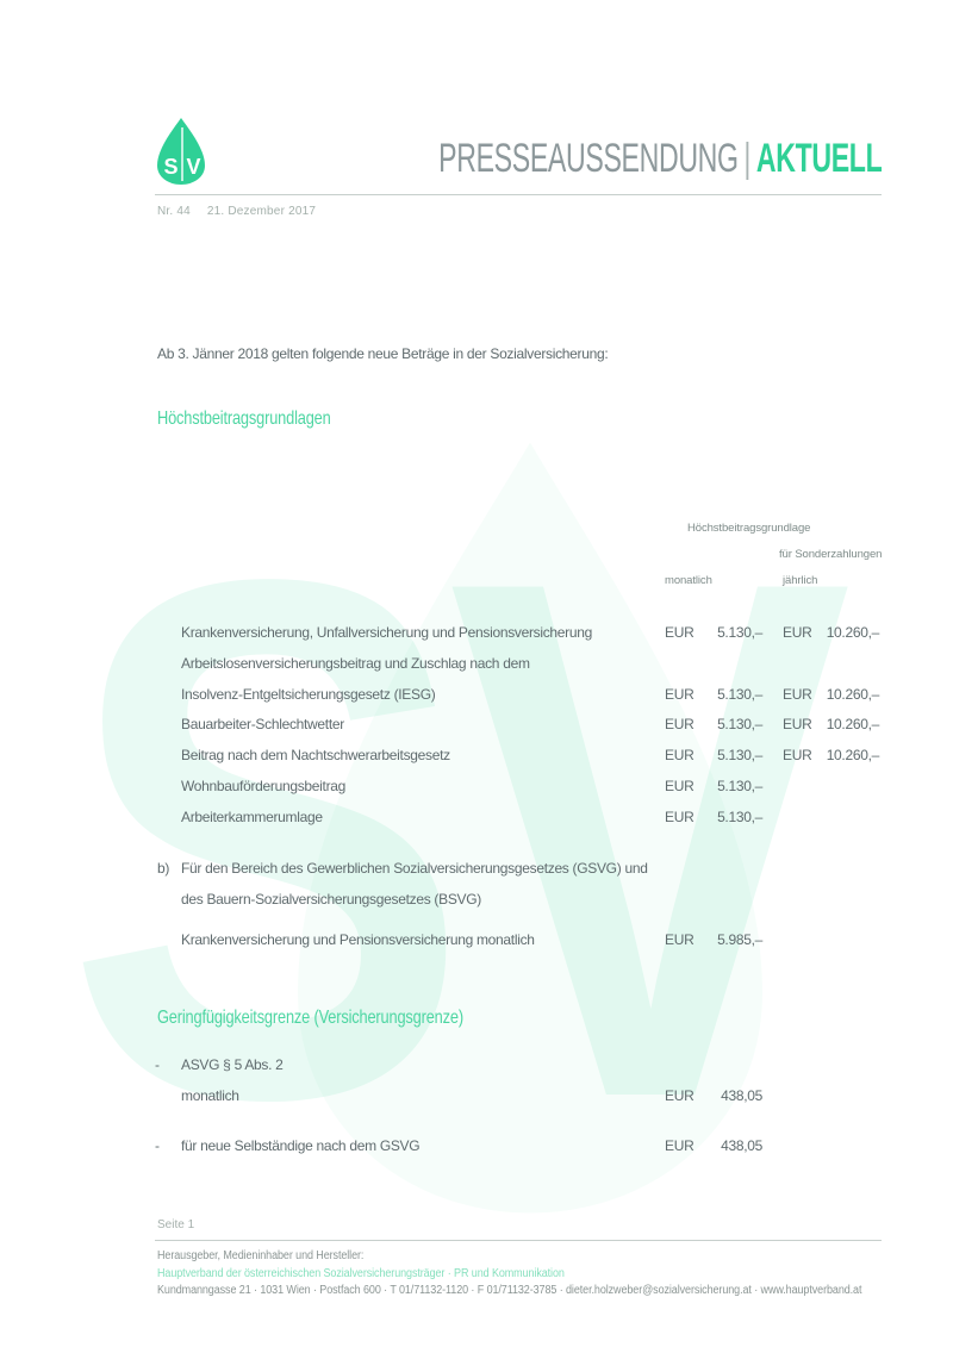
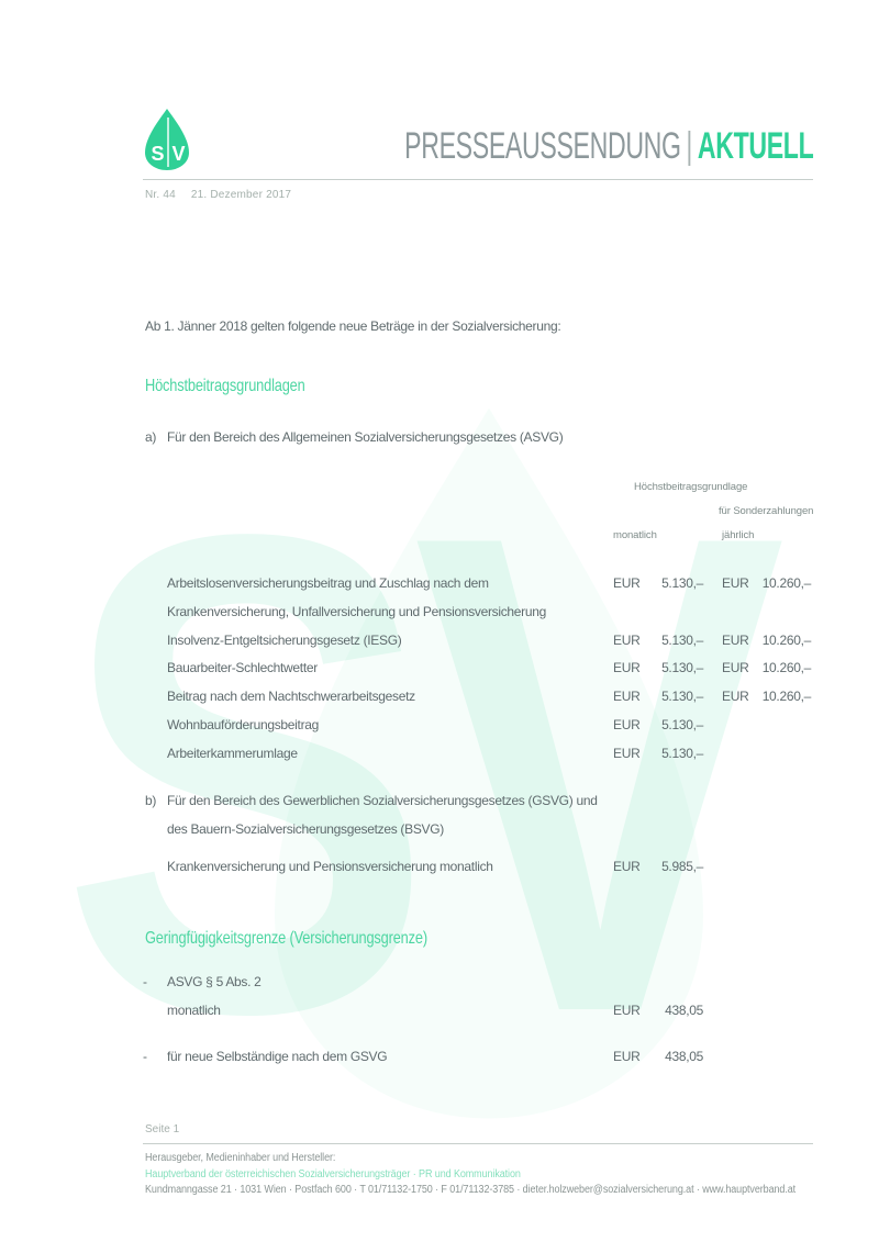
  SV
  S
  V
  PRESSEAUSSENDUNG | AKTUELL
  Nr. 44 21. Dezember 2017
- Ab 3. Jänner 2018 gelten folgende neue Beträge in der Sozialversicherung:
+ Ab 1. Jänner 2018 gelten folgende neue Beträge in der Sozialversicherung:
  Höchstbeitragsgrundlagen
+ a)
+ Für den Bereich des Allgemeinen Sozialversicherungsgesetzes (ASVG)
  Höchstbeitragsgrundlage
  für Sonderzahlungen
  monatlich
  jährlich
- Krankenversicherung, Unfallversicherung und Pensionsversicherung
+ Arbeitslosenversicherungsbeitrag und Zuschlag nach dem
  EUR
  5.130,–
  EUR
  10.260,–
- Arbeitslosenversicherungsbeitrag und Zuschlag nach dem
+ Krankenversicherung, Unfallversicherung und Pensionsversicherung
  Insolvenz-Entgeltsicherungsgesetz (IESG)
  EUR
  5.130,–
  EUR
  10.260,–
  Bauarbeiter-Schlechtwetter
  EUR
  5.130,–
  EUR
  10.260,–
  Beitrag nach dem Nachtschwerarbeitsgesetz
  EUR
  5.130,–
  EUR
  10.260,–
  Wohnbauförderungsbeitrag
  EUR
  5.130,–
  Arbeiterkammerumlage
  EUR
  5.130,–
  b)
  Für den Bereich des Gewerblichen Sozialversicherungsgesetzes (GSVG) und
  des Bauern-Sozialversicherungsgesetzes (BSVG)
  Krankenversicherung und Pensionsversicherung monatlich
  EUR
  5.985,–
  Geringfügigkeitsgrenze (Versicherungsgrenze)
  -
  ASVG § 5 Abs. 2
  monatlich
  EUR
  438,05
  -
  für neue Selbständige nach dem GSVG
  EUR
  438,05
  Seite 1
  Herausgeber, Medieninhaber und Hersteller:
  Hauptverband der österreichischen Sozialversicherungsträger · PR und Kommunikation
- Kundmanngasse 21 · 1031 Wien · Postfach 600 · T 01/71132-1120 · F 01/71132-3785 · dieter.holzweber@sozialversicherung.at · www.hauptverband.at
+ Kundmanngasse 21 · 1031 Wien · Postfach 600 · T 01/71132-1750 · F 01/71132-3785 · dieter.holzweber@sozialversicherung.at · www.hauptverband.at
